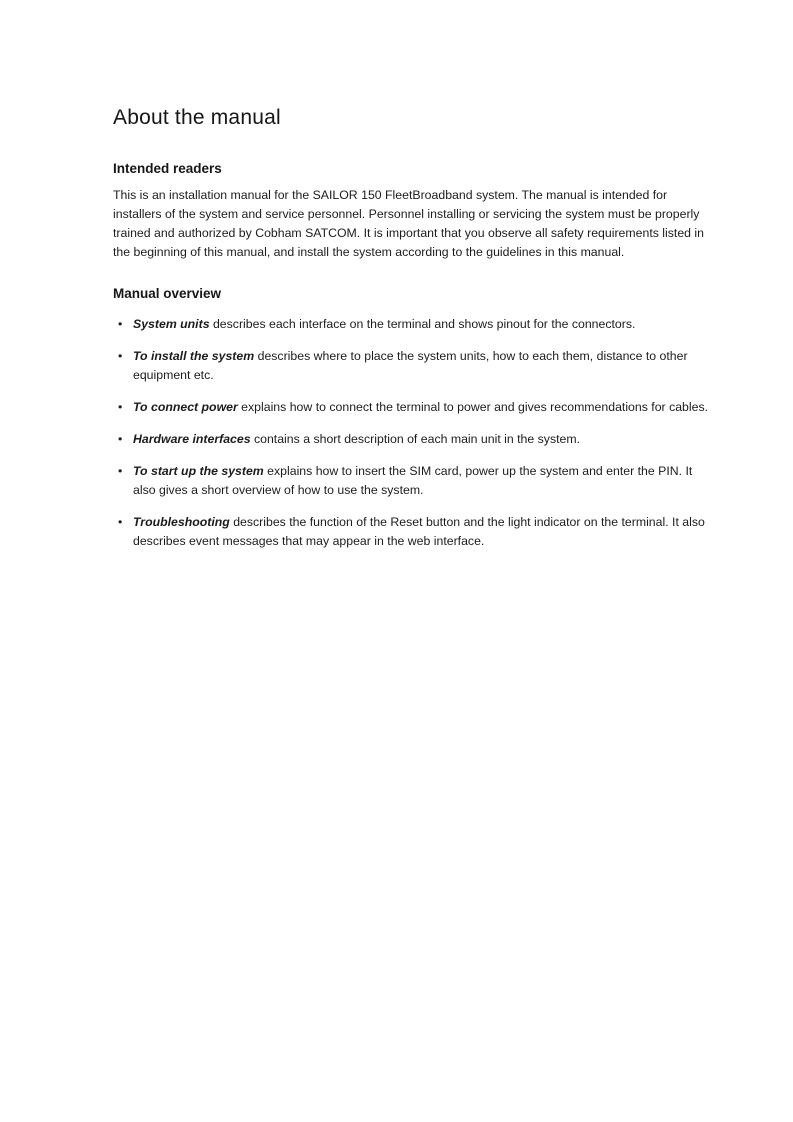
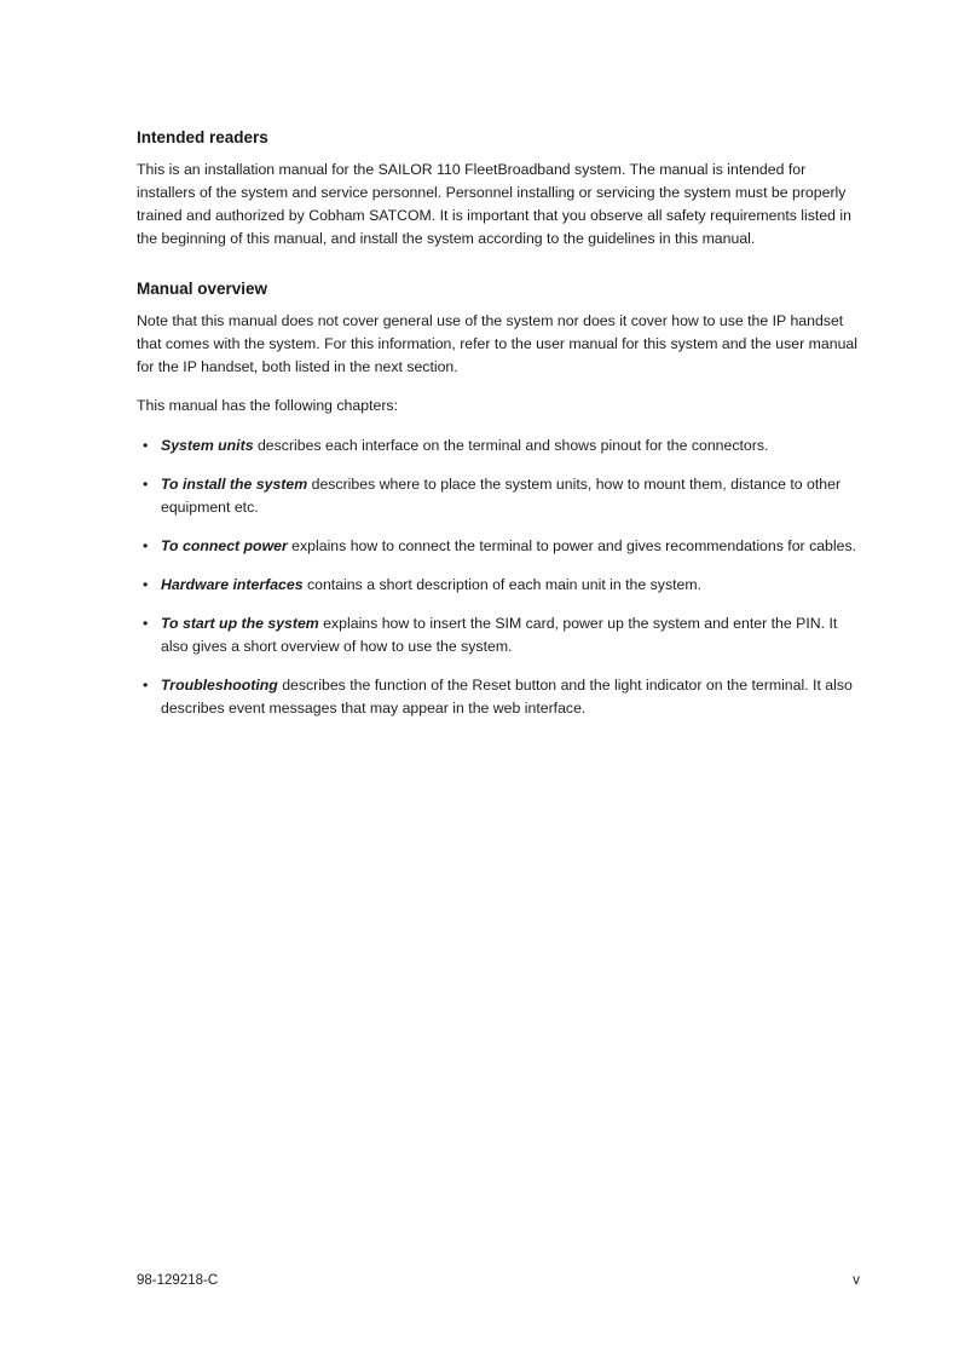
- About the manual
  Intended readers
- This is an installation manual for the SAILOR 150 FleetBroadband system. The manual is intended for installers of the system and service personnel. Personnel installing or servicing the system must be properly trained and authorized by Cobham SATCOM. It is important that you observe all safety requirements listed in the beginning of this manual, and install the system according to the guidelines in this manual.
+ This is an installation manual for the SAILOR 110 FleetBroadband system. The manual is intended for installers of the system and service personnel. Personnel installing or servicing the system must be properly trained and authorized by Cobham SATCOM. It is important that you observe all safety requirements listed in the beginning of this manual, and install the system according to the guidelines in this manual.
  Manual overview
+ Note that this manual does not cover general use of the system nor does it cover how to use the IP handset that comes with the system. For this information, refer to the user manual for this system and the user manual for the IP handset, both listed in the next section.
+ This manual has the following chapters:
  •
  System units describes each interface on the terminal and shows pinout for the connectors.
  •
- To install the system describes where to place the system units, how to each them, distance to other equipment etc.
+ To install the system describes where to place the system units, how to mount them, distance to other equipment etc.
  •
  To connect power explains how to connect the terminal to power and gives recommendations for cables.
  •
  Hardware interfaces contains a short description of each main unit in the system.
  •
  To start up the system explains how to insert the SIM card, power up the system and enter the PIN. It also gives a short overview of how to use the system.
  •
  Troubleshooting describes the function of the Reset button and the light indicator on the terminal. It also describes event messages that may appear in the web interface.
+ 98-129218-C
+ v
